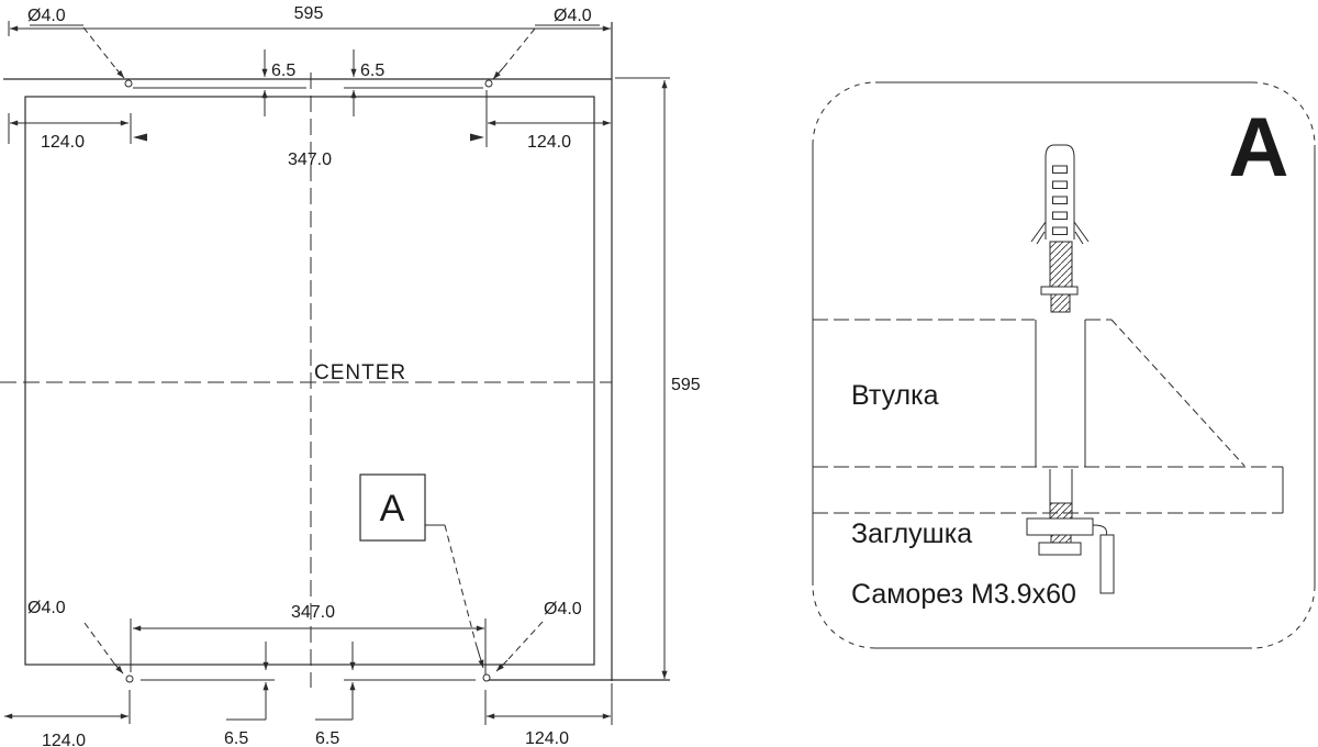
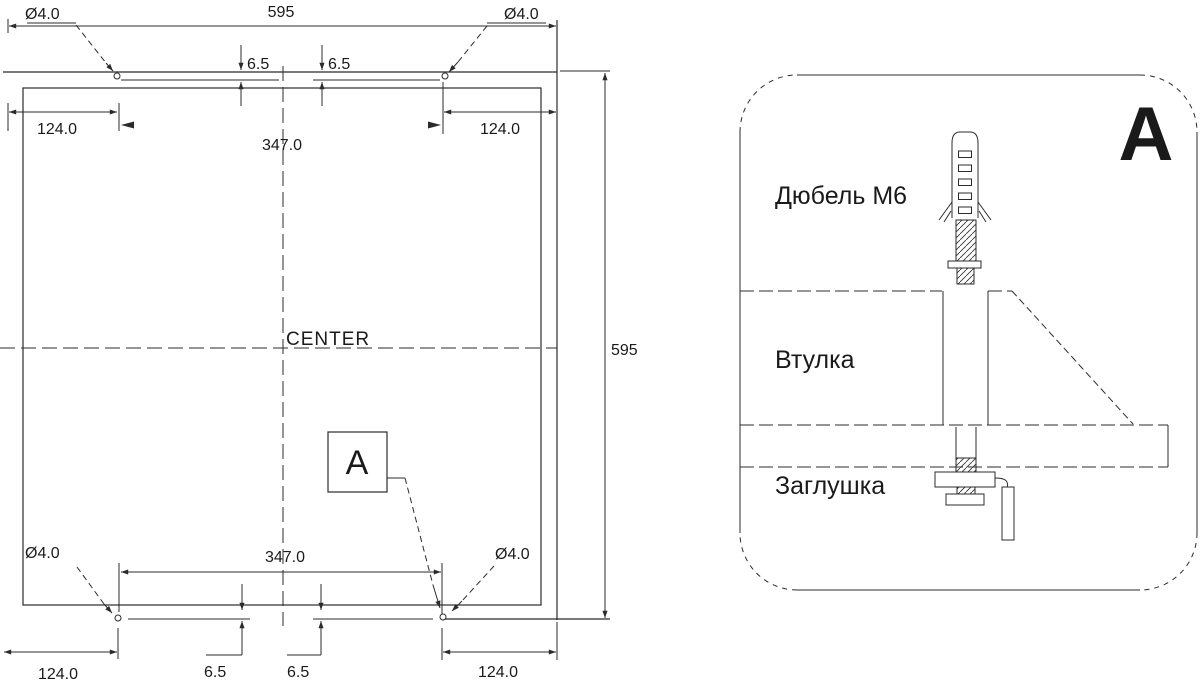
  CENTER
  595
  595
  Ø4.0
  Ø4.0
  Ø4.0
  Ø4.0
  124.0
  124.0
  347.0
  6.5
  6.5
  A
  347.0
  6.5
  6.5
  124.0
  124.0
  A
+ Дюбель M6
  Втулка
  Заглушка
- Саморез M3.9x60
